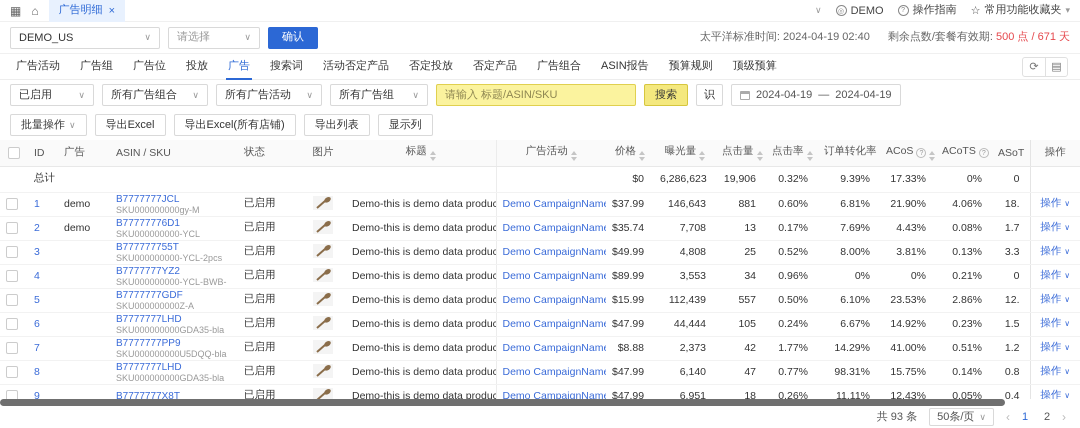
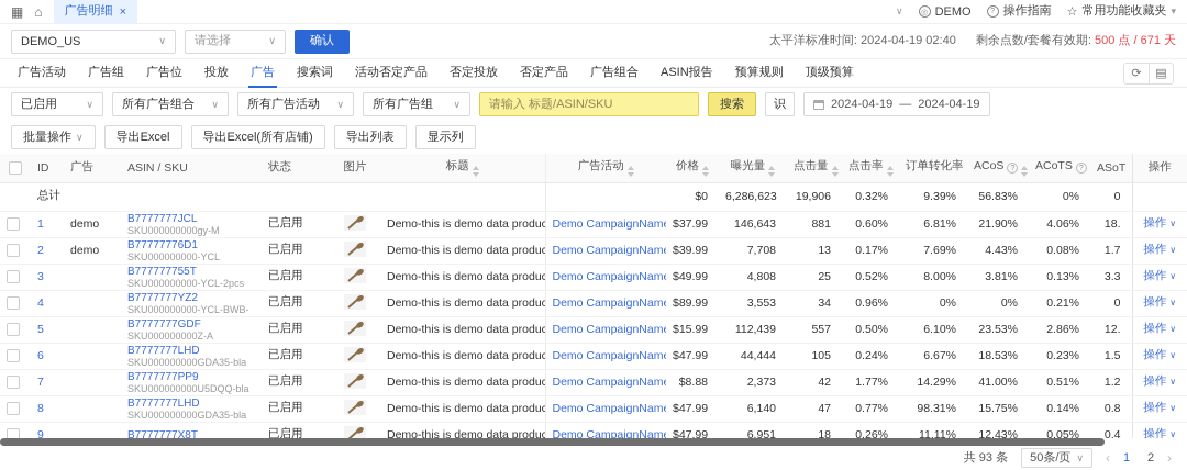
  ▦
  ⌂
  广告明细
  ×
  ∨
  DEMO
  操作指南
  ☆
  常用功能收藏夹
  ▾
  DEMO_US
  ∨
  请选择
  ∨
  确认
  太平洋标准时间: 2024-04-19 02:40
  剩余点数/套餐有效期: 500 点 / 671 天
  广告活动
  广告组
  广告位
  投放
  广告
  搜索词
  活动否定产品
  否定投放
  否定产品
  广告组合
  ASIN报告
  预算规则
  顶级预算
  ⟳
  ▤
  已启用
  ∨
  所有广告组合
  ∨
  所有广告活动
  ∨
  所有广告组
  ∨
  请输入 标题/ASIN/SKU
  搜索
  识
  2024-04-19
  —
  2024-04-19
  批量操作
  ∨
  导出Excel
  导出Excel(所有店铺)
  导出列表
  显示列
  	ID	广告	ASIN / SKU	状态	图片	标题	广告活动	价格	曝光量	点击量	点击率	订单转化率	ACoS	ACoTS	ASoT	操作
- 	总计							$0	6,286,623	19,906	0.32%	9.39%	17.33%	0%	0
+ 	总计							$0	6,286,623	19,906	0.32%	9.39%	56.83%	0%	0
  	1	demo	B7777777JCLSKU000000000gy-M	已启用		Demo-this is demo data produc	Demo CampaignNam	$37.99	146,643	881	0.60%	6.81%	21.90%	4.06%	18.	操作 ∨
- 	2	demo	B77777776D1SKU000000000-YCL	已启用		Demo-this is demo data produc	Demo CampaignNam	$35.74	7,708	13	0.17%	7.69%	4.43%	0.08%	1.7	操作 ∨
+ 	2	demo	B77777776D1SKU000000000-YCL	已启用		Demo-this is demo data produc	Demo CampaignNam	$39.99	7,708	13	0.17%	7.69%	4.43%	0.08%	1.7	操作 ∨
  	3		B777777755TSKU000000000-YCL-2pcs	已启用		Demo-this is demo data produc	Demo CampaignNam	$49.99	4,808	25	0.52%	8.00%	3.81%	0.13%	3.3	操作 ∨
  	4		B7777777YZ2SKU000000000-YCL-BWB-	已启用		Demo-this is demo data produc	Demo CampaignNam	$89.99	3,553	34	0.96%	0%	0%	0.21%	0	操作 ∨
  	5		B7777777GDFSKU000000000Z-A	已启用		Demo-this is demo data produc	Demo CampaignNam	$15.99	112,439	557	0.50%	6.10%	23.53%	2.86%	12.	操作 ∨
- 	6		B7777777LHDSKU000000000GDA35-bla	已启用		Demo-this is demo data produc	Demo CampaignNam	$47.99	44,444	105	0.24%	6.67%	14.92%	0.23%	1.5	操作 ∨
+ 	6		B7777777LHDSKU000000000GDA35-bla	已启用		Demo-this is demo data produc	Demo CampaignNam	$47.99	44,444	105	0.24%	6.67%	18.53%	0.23%	1.5	操作 ∨
  	7		B7777777PP9SKU000000000U5DQQ-bla	已启用		Demo-this is demo data produc	Demo CampaignNam	$8.88	2,373	42	1.77%	14.29%	41.00%	0.51%	1.2	操作 ∨
  	8		B7777777LHDSKU000000000GDA35-bla	已启用		Demo-this is demo data produc	Demo CampaignNam	$47.99	6,140	47	0.77%	98.31%	15.75%	0.14%	0.8	操作 ∨
  	9		B7777777X8T	已启用		Demo-this is demo data produc	Demo CampaignNam	$47.99	6,951	18	0.26%	11.11%	12.43%	0.05%	0.4	操作 ∨
  共 93 条
  50条/页
  ∨
  ‹
  1
  2
  ›
